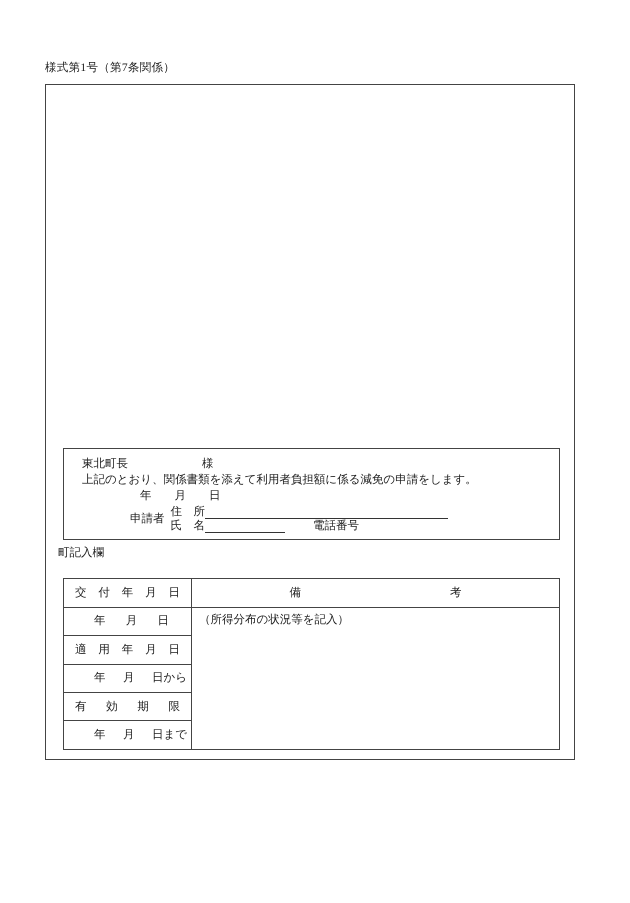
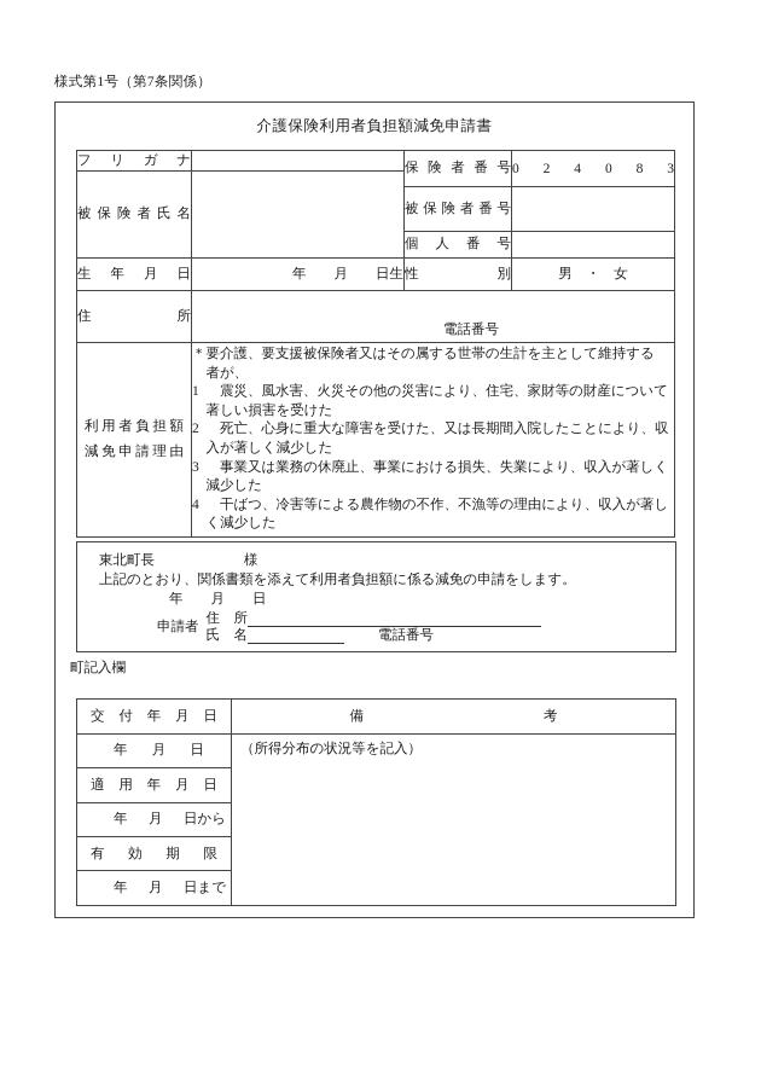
  様式第1号（第7条関係）
+ 介護保険利用者負担額減免申請書
+ フリガナ		保険者番号	0 2 4 0 8 3
+ 被保険者氏名
+ 被保険者番号
+ 個人番号
+ 生年月日	年 月 日生	性別	男 ・ 女
+ 住所	電話番号
+ 利用者負担額 減免申請理由	＊要介護、要支援被保険者又はその属する世帯の生計を主として維持する 者が、 1 震災、風水害、火災その他の災害により、住宅、家財等の財産について 著しい損害を受けた 2 死亡、心身に重大な障害を受けた、又は長期間入院したことにより、収 入が著しく減少した 3 事業又は業務の休廃止、事業における損失、失業により、収入が著しく 減少した 4 干ばつ、冷害等による農作物の不作、不漁等の理由により、収入が著し く減少した
  東北町長 様
  上記のとおり、関係書類を添えて利用者負担額に係る減免の申請をします。
  年 月 日
  申請者
  住 所
  氏 名
  電話番号
  町記入欄
  交付年月日
  備
  考
  年
  月
  日
  適用年月日
  年
  月
  日から
  有効期限
  年
  月
  日まで
  （所得分布の状況等を記入）
